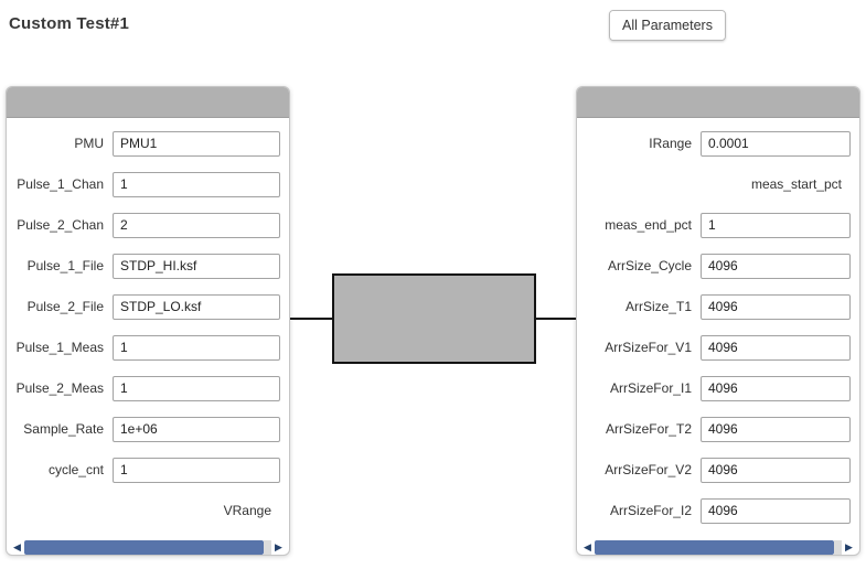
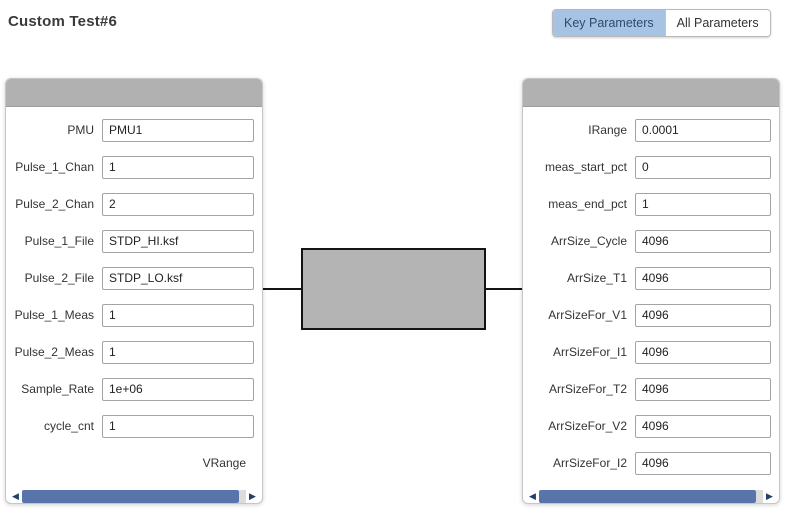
- Custom Test#1
+ Custom Test#6
+ Key Parameters
  All Parameters
  PMU
  PMU1
  Pulse_1_Chan
  1
  Pulse_2_Chan
  2
  Pulse_1_File
  STDP_HI.ksf
  Pulse_2_File
  STDP_LO.ksf
  Pulse_1_Meas
  1
  Pulse_2_Meas
  1
  Sample_Rate
  1e+06
  cycle_cnt
  1
  VRange
  ◀
  ▶
  IRange
  0.0001
  meas_start_pct
+ 0
  meas_end_pct
  1
  ArrSize_Cycle
  4096
  ArrSize_T1
  4096
  ArrSizeFor_V1
  4096
  ArrSizeFor_I1
  4096
  ArrSizeFor_T2
  4096
  ArrSizeFor_V2
  4096
  ArrSizeFor_I2
  4096
  ◀
  ▶
